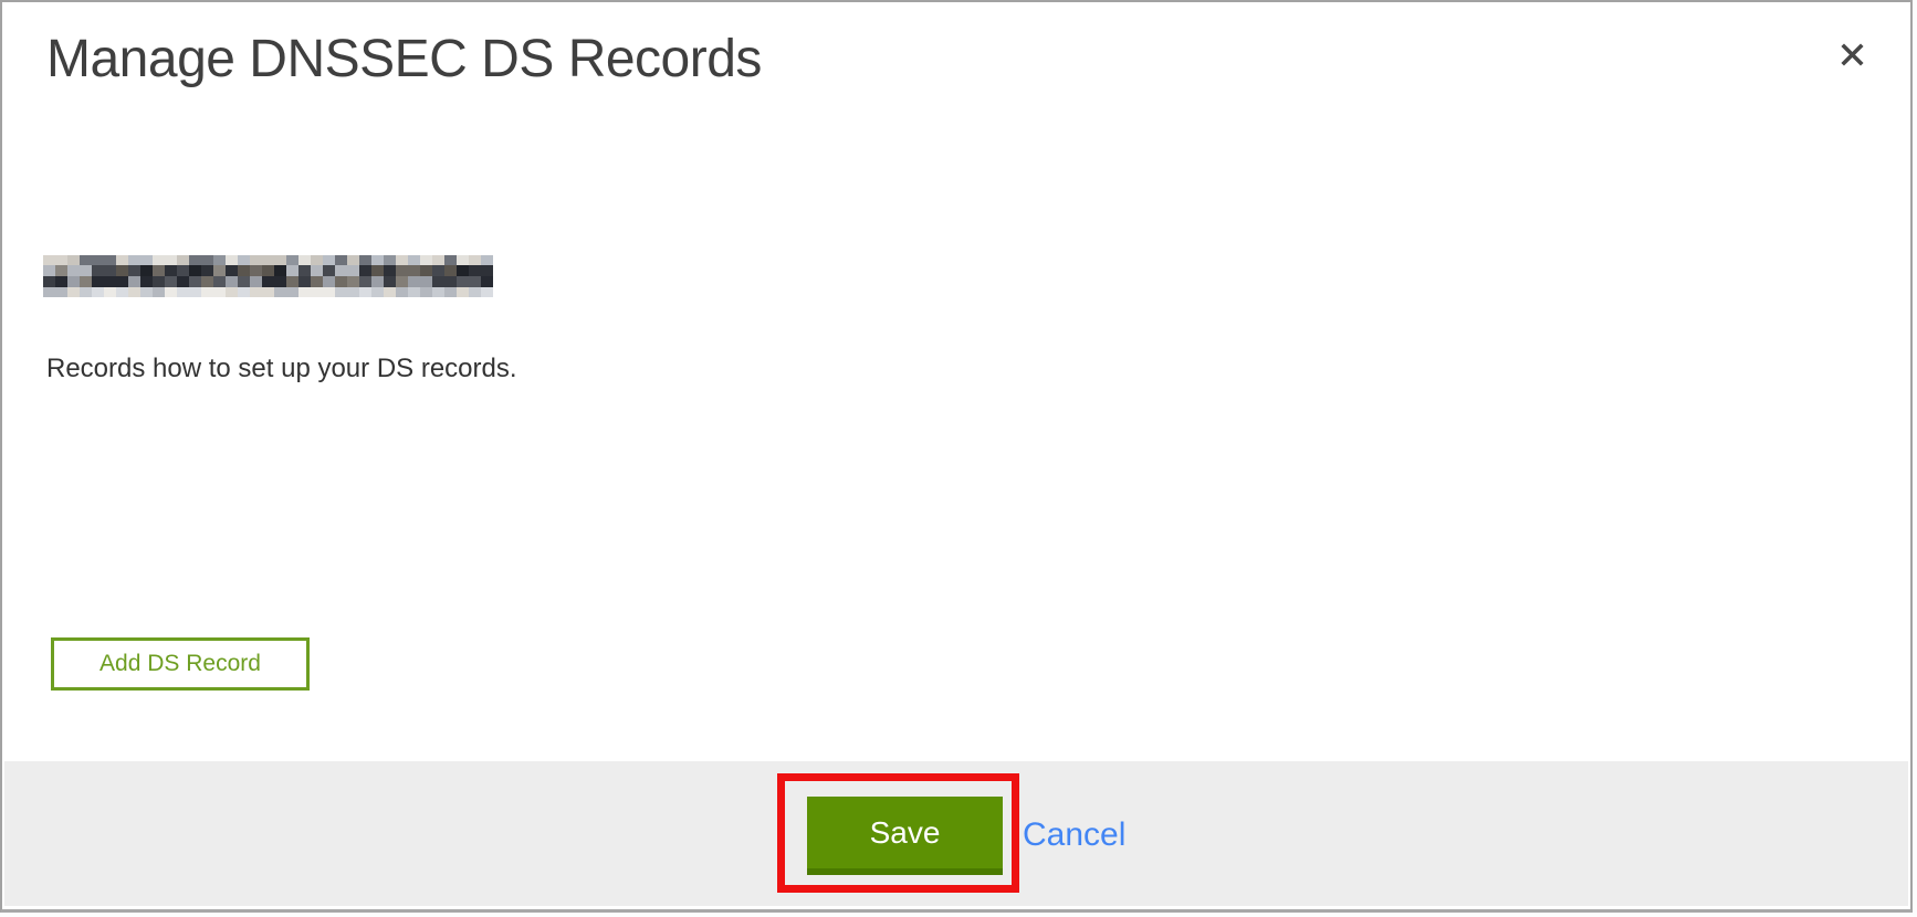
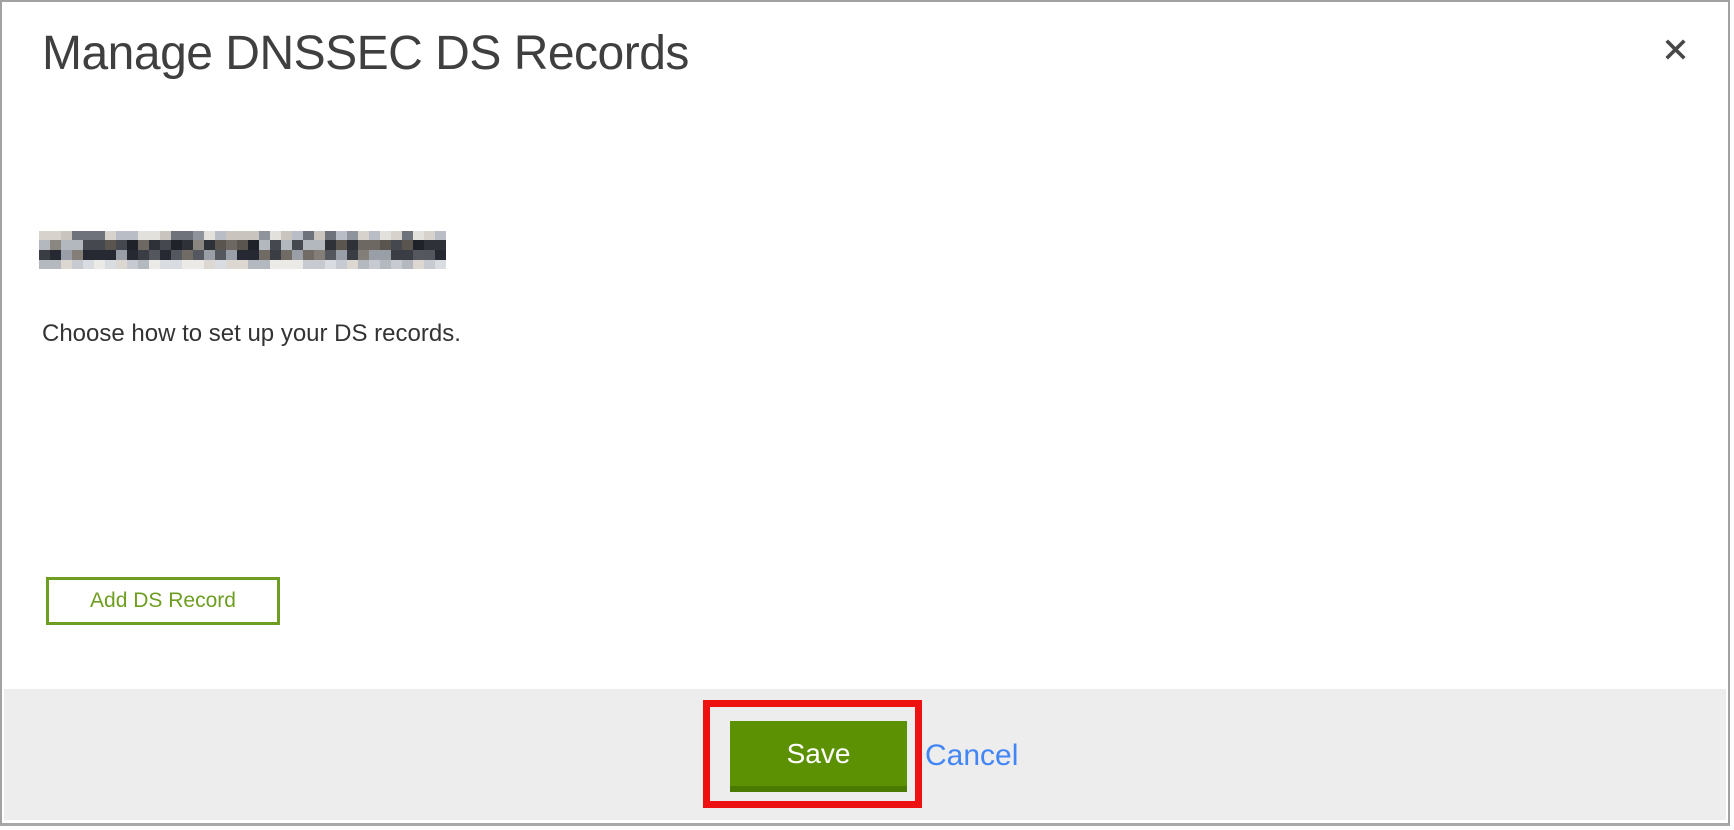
  Manage DNSSEC DS Records
- Records how to set up your DS records.
+ Choose how to set up your DS records.
  Add DS Record
  Save
  Cancel
